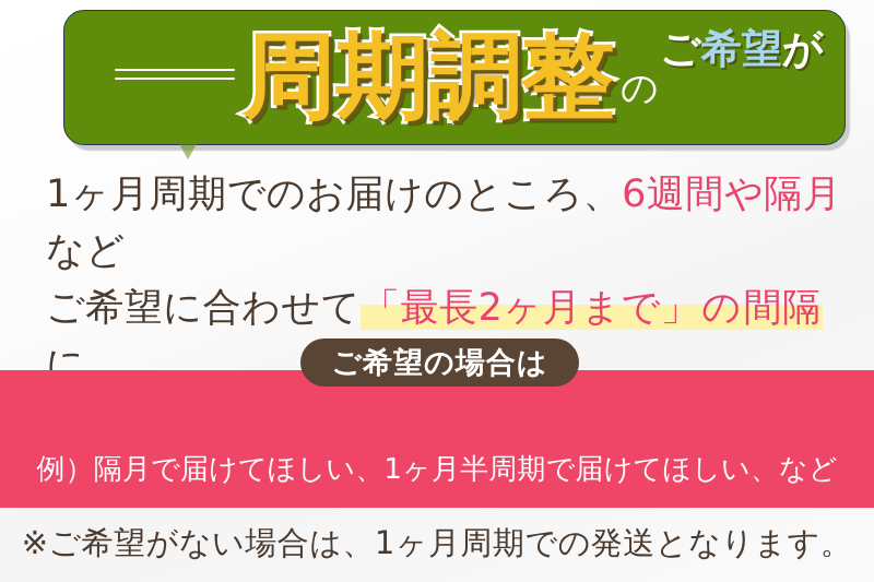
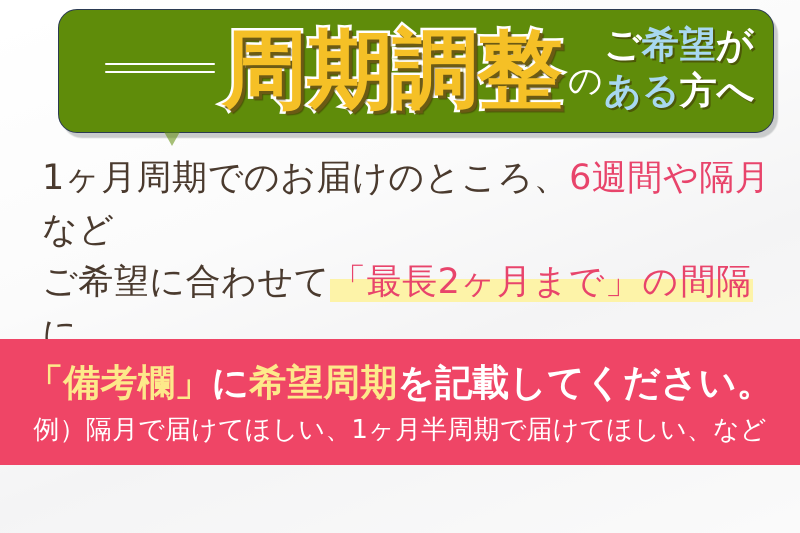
  周期調整
  の
  ご希望が
+ ある方へ
  1ヶ月周期でのお届けのところ、6週間や隔月など
  ご希望に合わせて「最長2ヶ月まで」の間隔に
+ 「備考欄」に希望周期を記載してください。
  例）隔月で届けてほしい、1ヶ月半周期で届けてほしい、など
- ご希望の場合は
- ※ご希望がない場合は、1ヶ月周期での発送となります。
